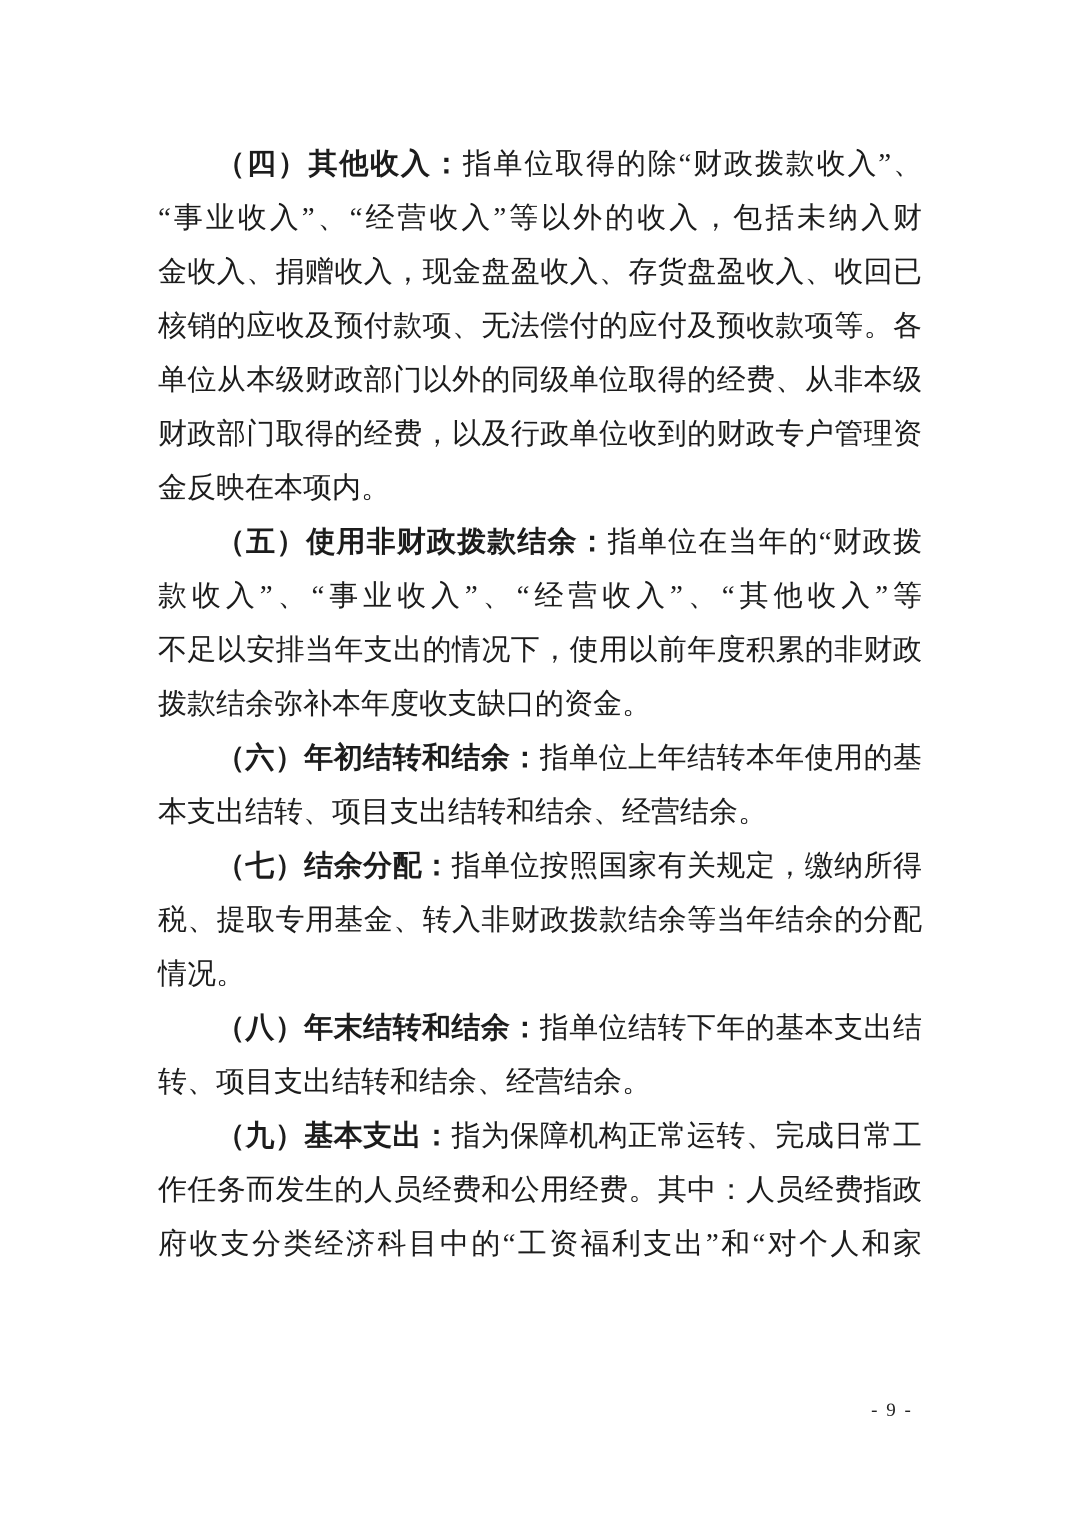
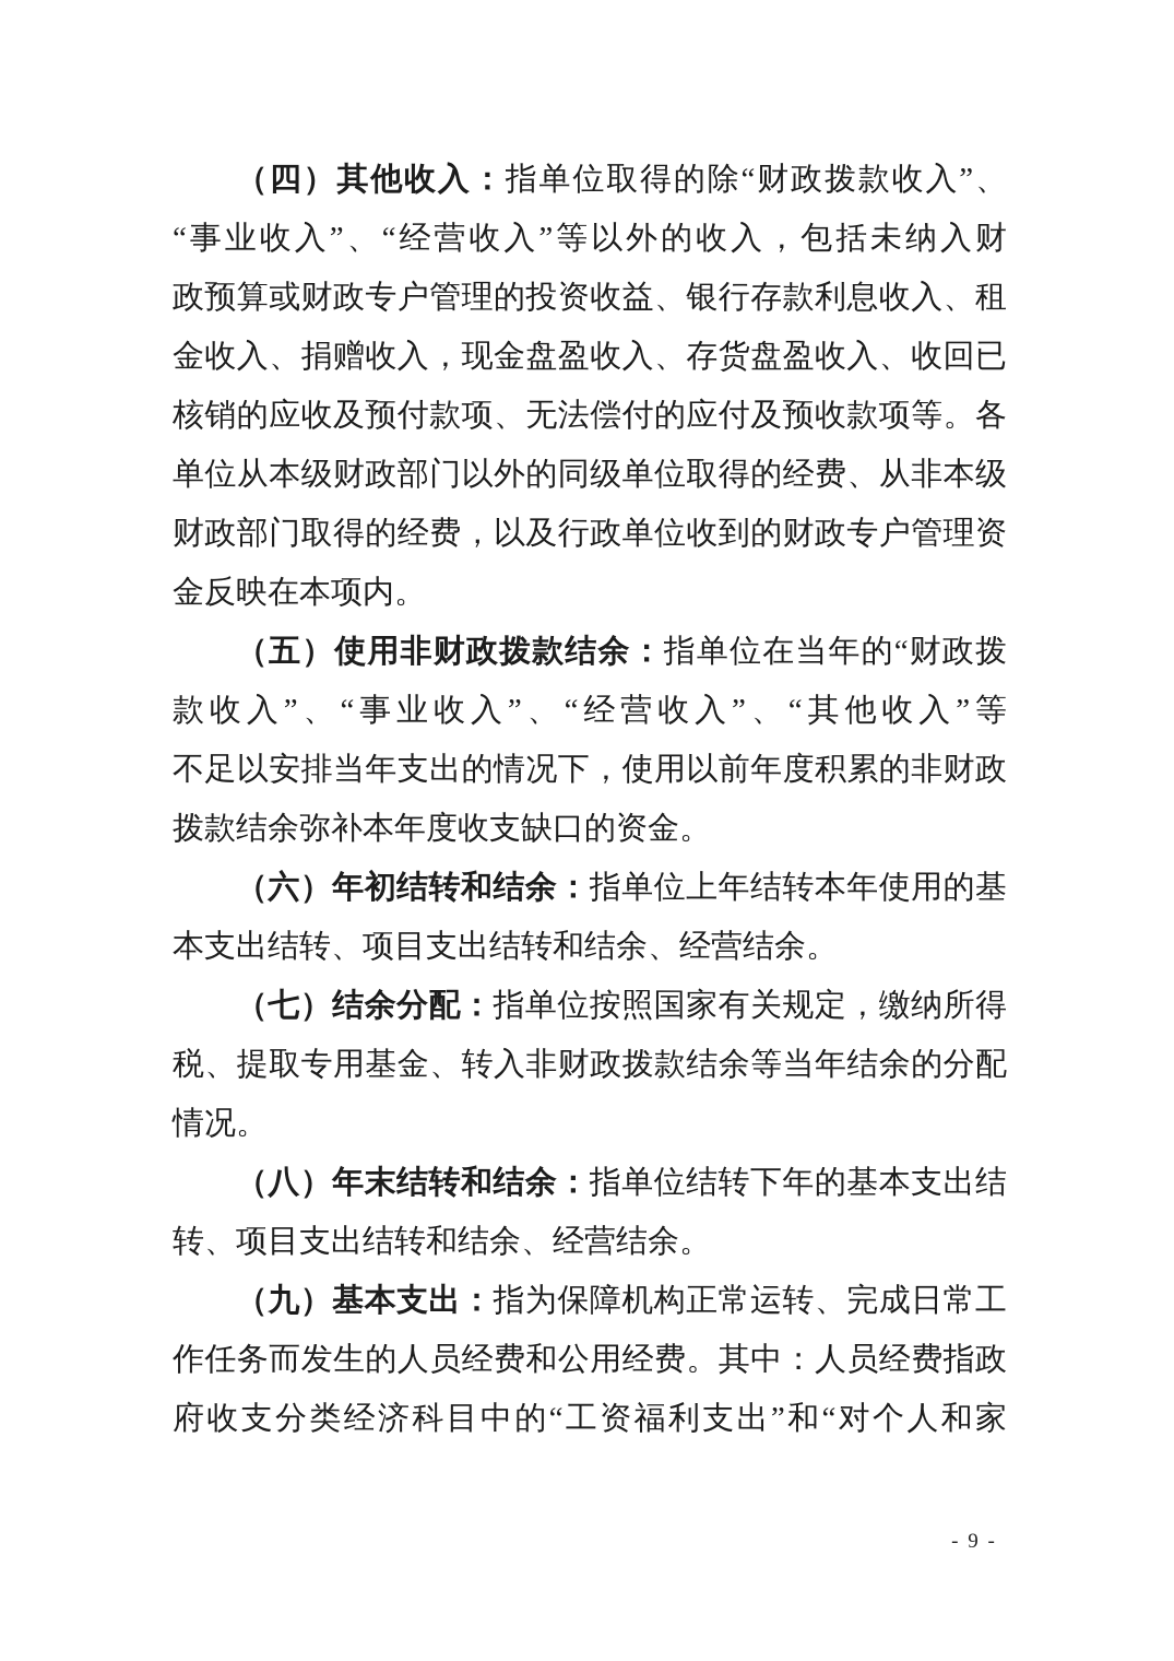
  （四）其他收入：指单位取得的除“财政拨款收入”、
  “事业收入”、“经营收入”等以外的收入，包括未纳入财
+ 政预算或财政专户管理的投资收益、银行存款利息收入、租
  金收入、捐赠收入，现金盘盈收入、存货盘盈收入、收回已
  核销的应收及预付款项、无法偿付的应付及预收款项等。各
  单位从本级财政部门以外的同级单位取得的经费、从非本级
  财政部门取得的经费，以及行政单位收到的财政专户管理资
  金反映在本项内。
  （五）使用非财政拨款结余：指单位在当年的“财政拨
  款收入”、“事业收入”、“经营收入”、“其他收入”等
  不足以安排当年支出的情况下，使用以前年度积累的非财政
  拨款结余弥补本年度收支缺口的资金。
  （六）年初结转和结余：指单位上年结转本年使用的基
  本支出结转、项目支出结转和结余、经营结余。
  （七）结余分配：指单位按照国家有关规定，缴纳所得
  税、提取专用基金、转入非财政拨款结余等当年结余的分配
  情况。
  （八）年末结转和结余：指单位结转下年的基本支出结
  转、项目支出结转和结余、经营结余。
  （九）基本支出：指为保障机构正常运转、完成日常工
  作任务而发生的人员经费和公用经费。其中：人员经费指政
  府收支分类经济科目中的“工资福利支出”和“对个人和家
  - 9 -
